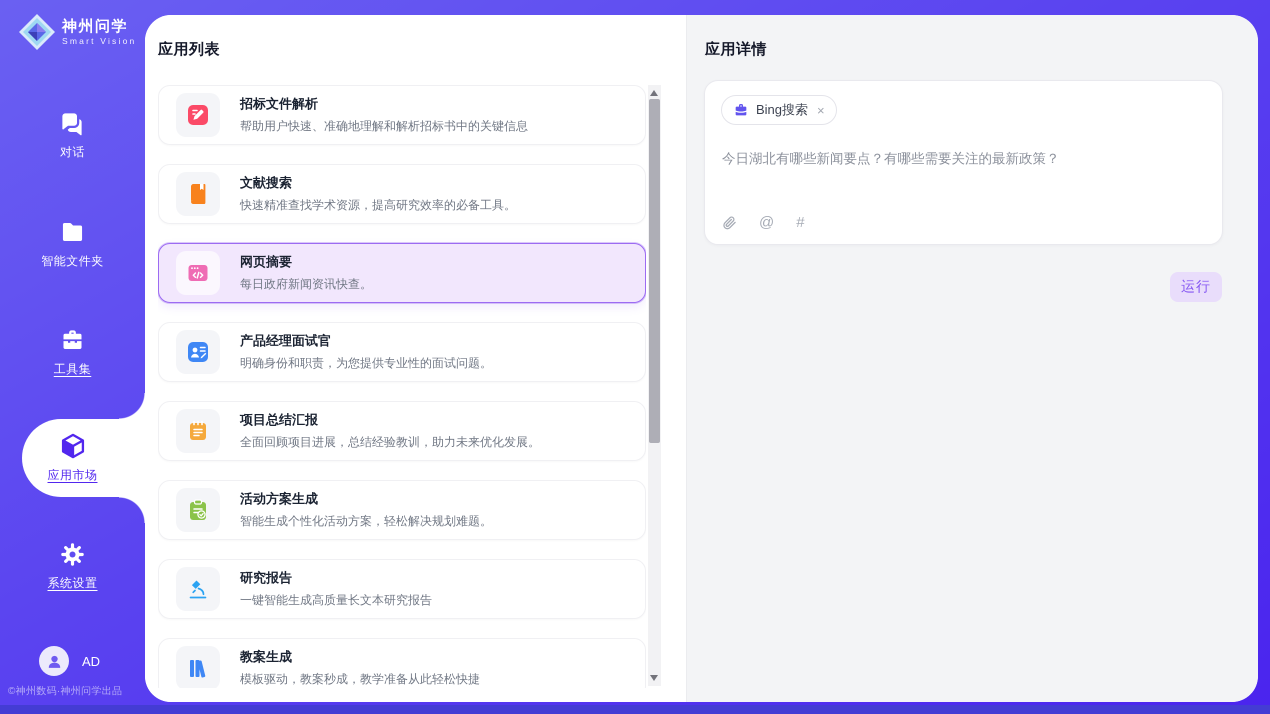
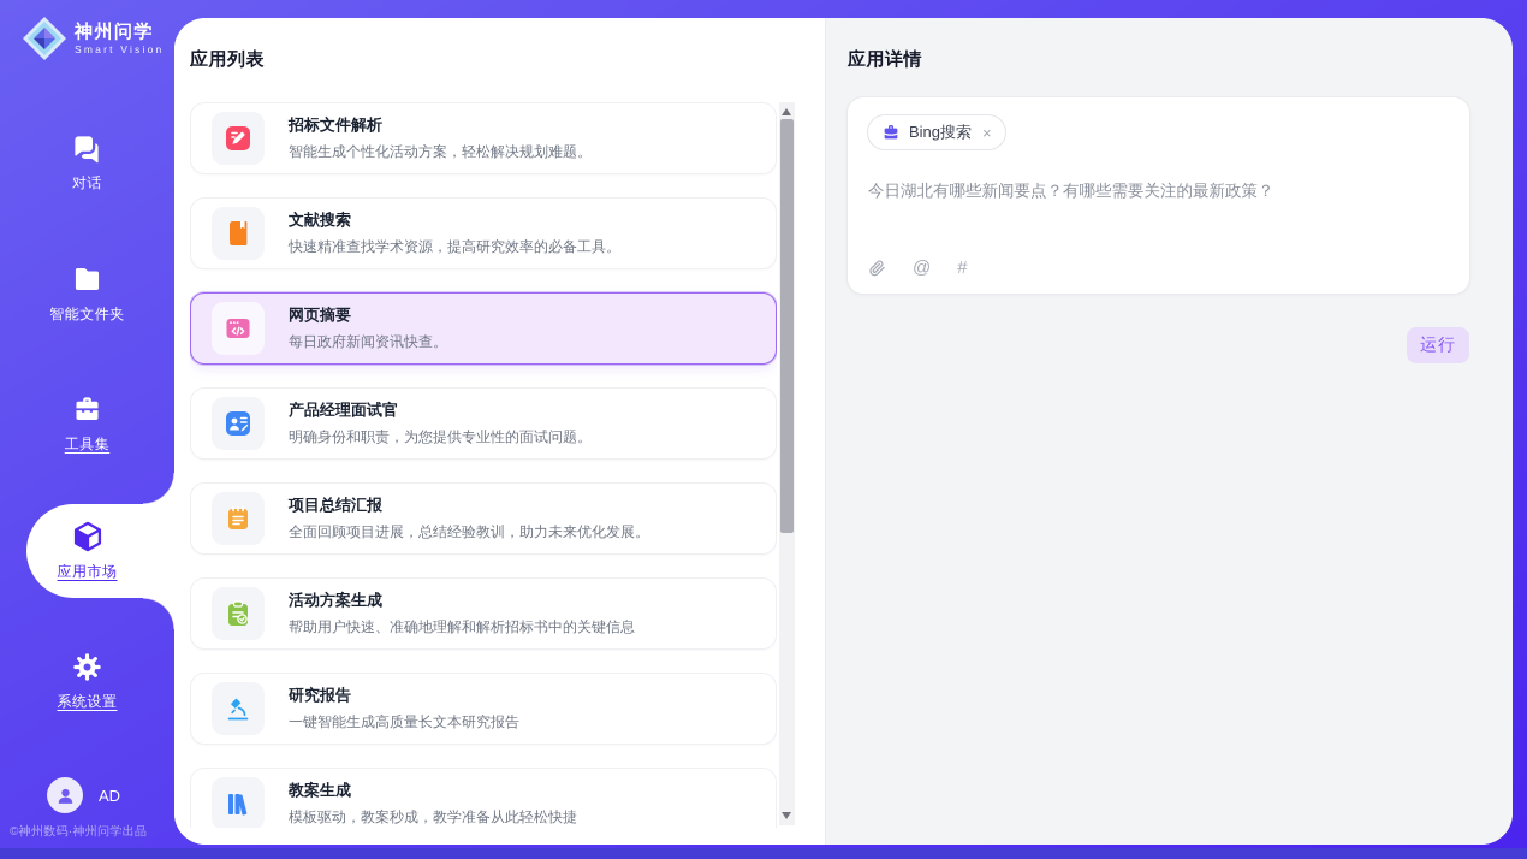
  神州问学
  Smart Vision
  对话
  智能文件夹
  工具集
  应用市场
  系统设置
  AD
  ©神州数码·神州问学出品
  应用列表
  招标文件解析
- 帮助用户快速、准确地理解和解析招标书中的关键信息
+ 智能生成个性化活动方案，轻松解决规划难题。
  文献搜索
  快速精准查找学术资源，提高研究效率的必备工具。
  网页摘要
  每日政府新闻资讯快查。
  产品经理面试官
  明确身份和职责，为您提供专业性的面试问题。
  项目总结汇报
  全面回顾项目进展，总结经验教训，助力未来优化发展。
  活动方案生成
- 智能生成个性化活动方案，轻松解决规划难题。
+ 帮助用户快速、准确地理解和解析招标书中的关键信息
  研究报告
  一键智能生成高质量长文本研究报告
  教案生成
  模板驱动，教案秒成，教学准备从此轻松快捷
  应用详情
  Bing搜索
  ×
  今日湖北有哪些新闻要点？有哪些需要关注的最新政策？
  @
  #
  运行
